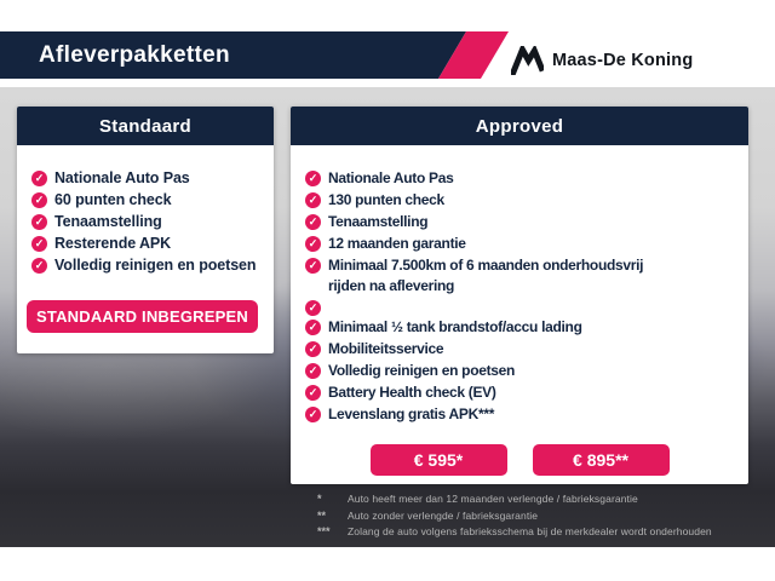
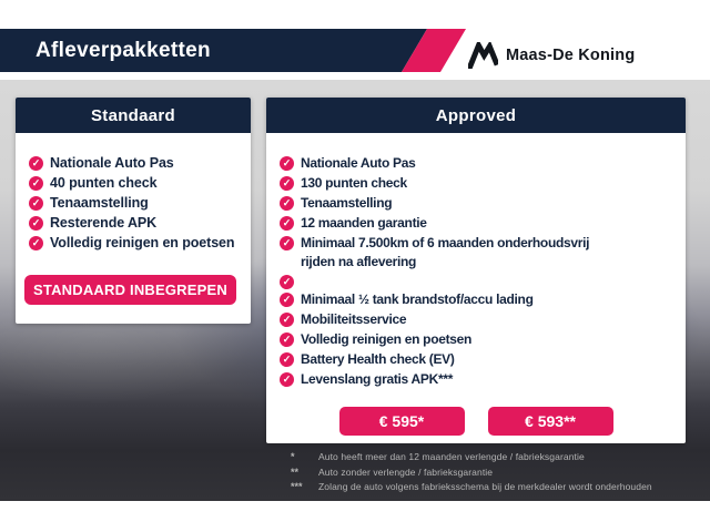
  Afleverpakketten
  Maas-De Koning
  Standaard
  ✓
  Nationale Auto Pas
  ✓
- 60 punten check
+ 40 punten check
  ✓
  Tenaamstelling
  ✓
  Resterende APK
  ✓
  Volledig reinigen en poetsen
  STANDAARD INBEGREPEN
  Approved
  ✓
  Nationale Auto Pas
  ✓
  130 punten check
  ✓
  Tenaamstelling
  ✓
  12 maanden garantie
  ✓
  Minimaal 7.500km of 6 maanden onderhoudsvrij
  rijden na aflevering
  ✓
  ✓
  Minimaal ½ tank brandstof/accu lading
  ✓
  Mobiliteitsservice
  ✓
  Volledig reinigen en poetsen
  ✓
  Battery Health check (EV)
  ✓
  Levenslang gratis APK***
  € 595*
- € 895**
+ € 593**
  *
  Auto heeft meer dan 12 maanden verlengde / fabrieksgarantie
  **
  Auto zonder verlengde / fabrieksgarantie
  ***
  Zolang de auto volgens fabrieksschema bij de merkdealer wordt onderhouden
